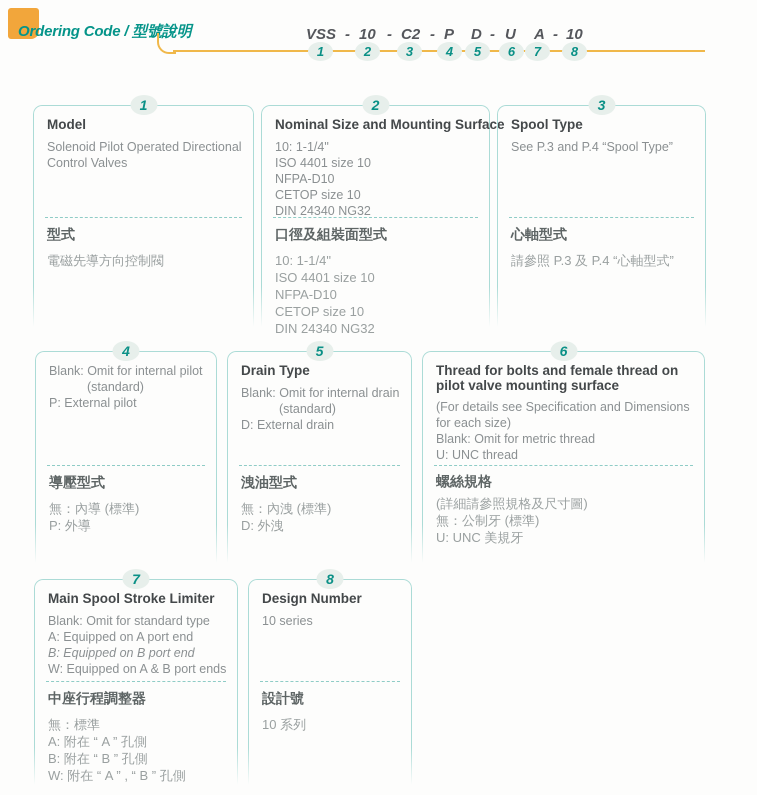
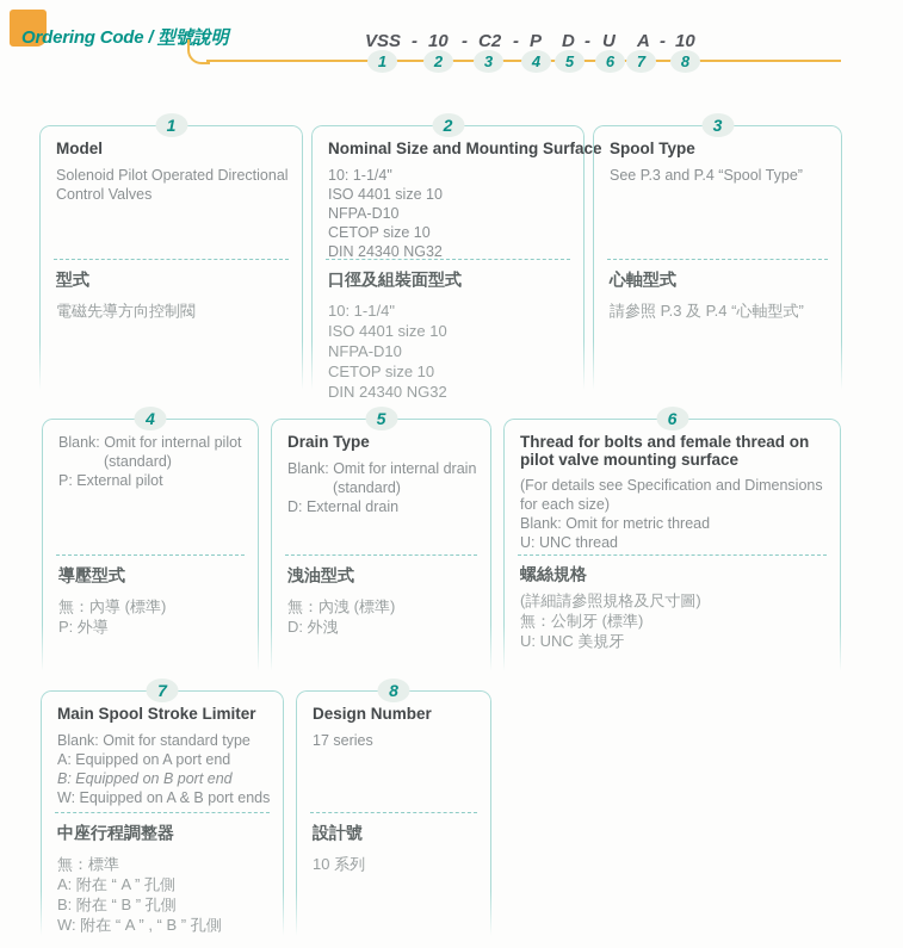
  Ordering Code / 型號說明
  VSS
  -
  10
  -
  C2
  -
  P
  D
  -
  U
  A
  -
  10
  1
  2
  3
  4
  5
  6
  7
  8
  1
  Model
  Solenoid Pilot Operated Directional
  Control Valves
  型式
  電磁先導方向控制閥
  2
  Nominal Size and Mounting Surfac
  10: 1-1/4"
  ISO 4401 size 10
  NFPA-D10
  CETOP size 10
  DIN 24340 NG32
  口徑及組裝面型式
  10: 1-1/4"
  ISO 4401 size 10
  NFPA-D10
  CETOP size 10
  DIN 24340 NG32
  3
  Spool Type
  See P.3 and P.4 “Spool Type”
  心軸型式
  請參照 P.3 及 P.4 “心軸型式”
  4
  Blank: Omit for internal pilot
  (standard)
  P: External pilot
  導壓型式
  無：內導 (標準)
  P: 外導
  5
  Drain Type
  Blank: Omit for internal drain
  (standard)
  D: External drain
  洩油型式
  無：內洩 (標準)
  D: 外洩
  6
  Thread for bolts and female thread on pilot valve mounting surface
  (For details see Specification and Dimensions
  for each size)
  Blank: Omit for metric thread
  U: UNC thread
  螺絲規格
  (詳細請參照規格及尺寸圖)
  無：公制牙 (標準)
  U: UNC 美規牙
  7
  Main Spool Stroke Limiter
  Blank: Omit for standard type
  A: Equipped on A port end
  B: Equipped on B port end
  W: Equipped on A & B port ends
  中座行程調整器
  無：標準
  A: 附在 “ A ” 孔側
  B: 附在 “ B ” 孔側
  W: 附在 “ A ” , “ B ” 孔側
  8
  Design Number
- 10 series
+ 17 series
  設計號
  10 系列
